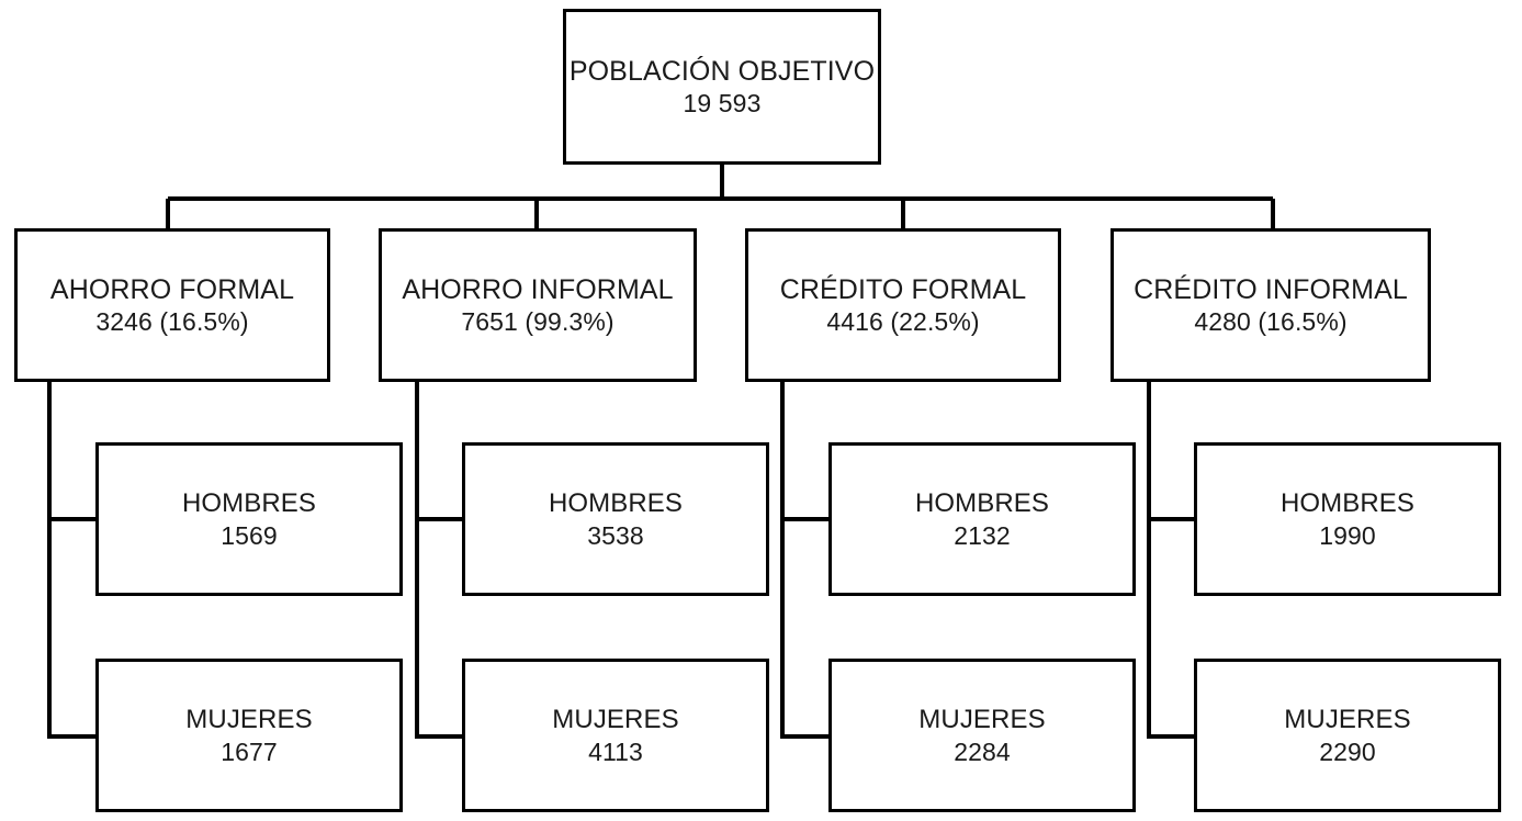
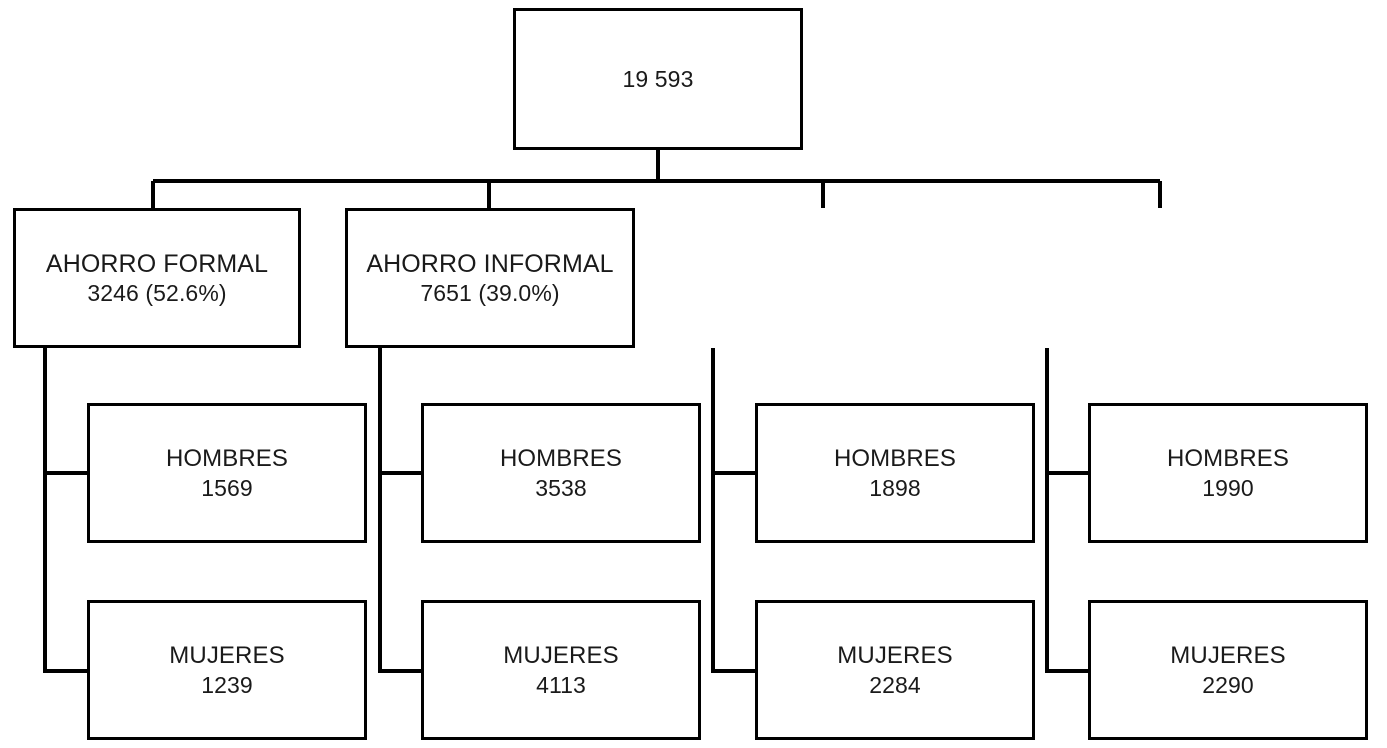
- POBLACIÓN OBJETIVO
  19 593
  AHORRO FORMAL
- 3246 (16.5%)
+ 3246 (52.6%)
  AHORRO INFORMAL
- 7651 (99.3%)
+ 7651 (39.0%)
- CRÉDITO FORMAL
- 4416 (22.5%)
- CRÉDITO INFORMAL
- 4280 (16.5%)
  HOMBRES
  1569
  HOMBRES
  3538
  HOMBRES
- 2132
+ 1898
  HOMBRES
  1990
  MUJERES
- 1677
+ 1239
  MUJERES
  4113
  MUJERES
  2284
  MUJERES
  2290
